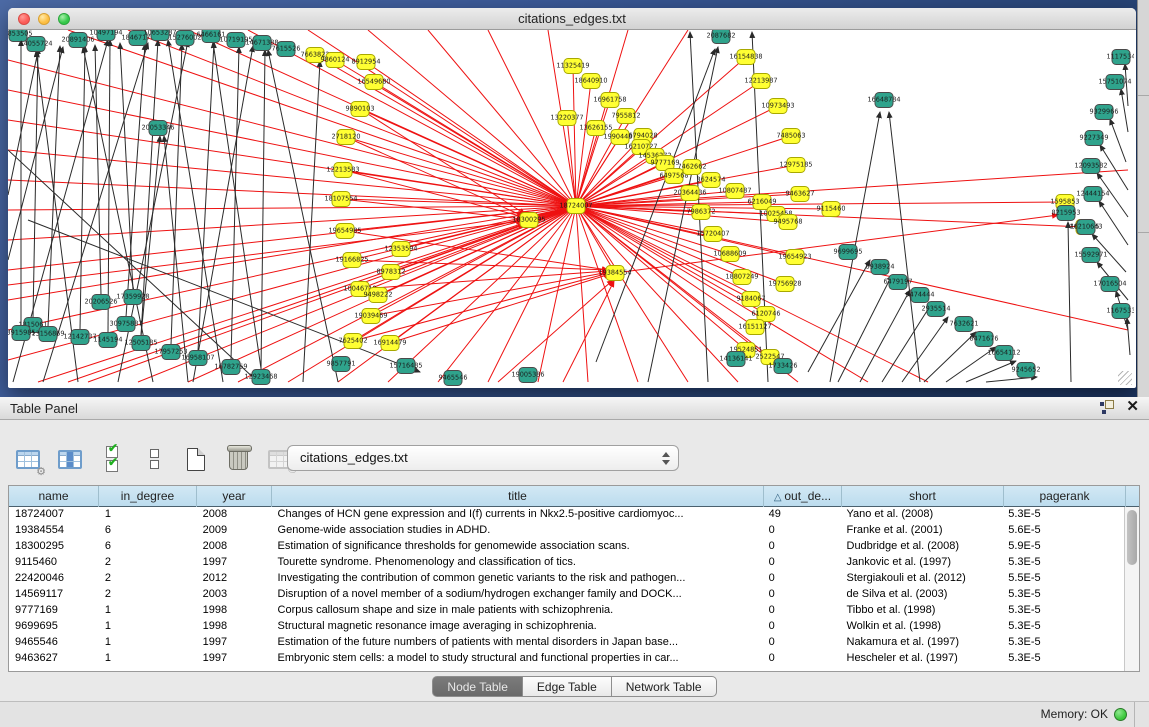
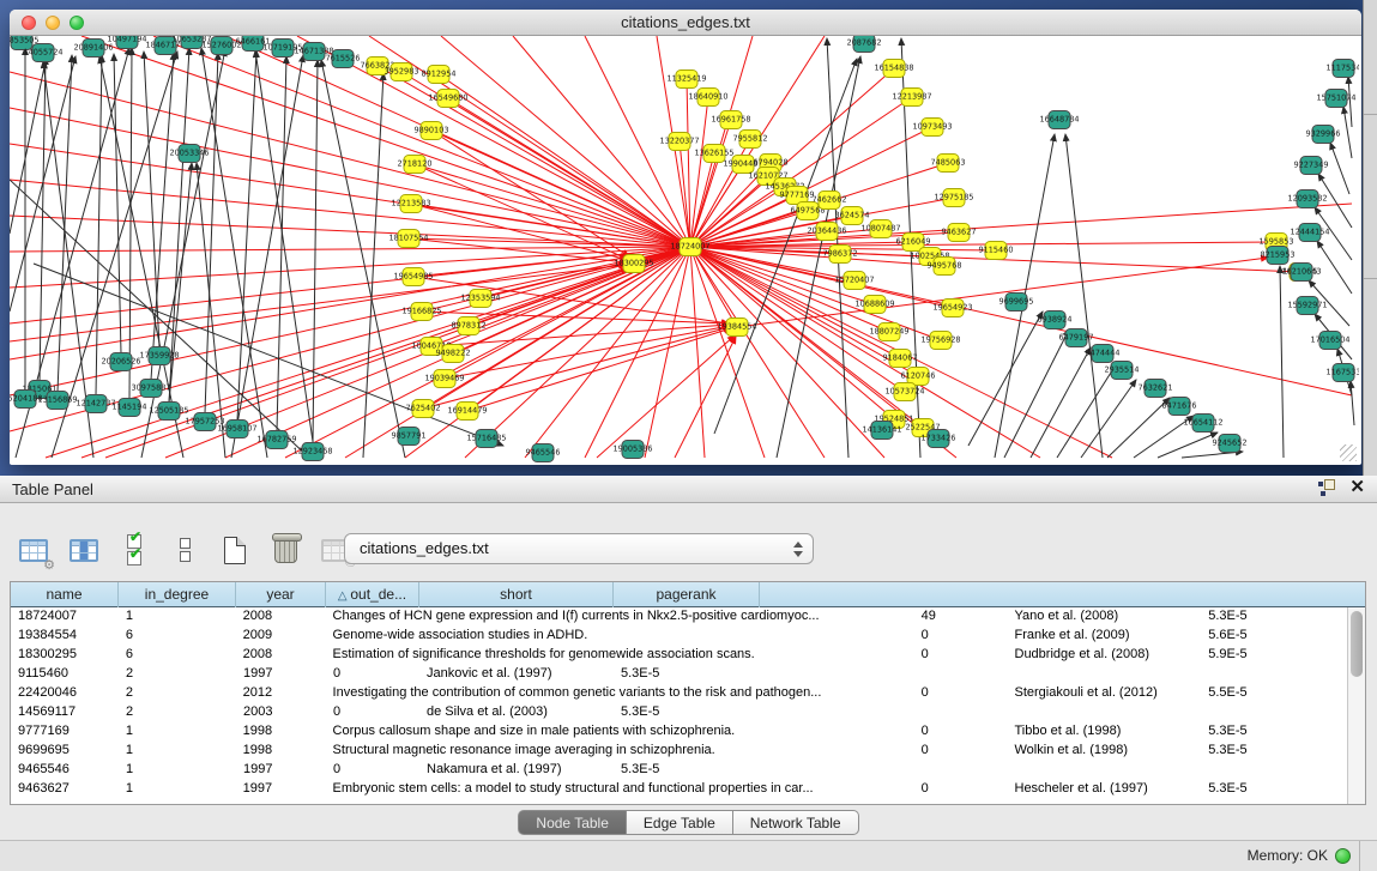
  citations_edges.txt
  18724007
  19384554
  18300295
  11325419
  18640910
  16961758
  7955812
  13220377
  13626155
  1990448
  6794028
  16210727
  9777169
  6497568
  7462662
  3624574
  20364436
  10807487
  6216049
  7986372
  10025458
  9495768
  16154838
  12213987
  10973493
  7485063
  12975185
  9463627
  9115460
  766382
- 9860124
+ 3952983
  8912954
  16549680
  9890103
  2718120
  12213583
  18107554
  19654985
  19166825
  100467
  9498222
  12353594
  8978312
  19039469
  7625402
  16914479
  15720407
  10688609
  18807249
  19654923
  19756928
  9184067
  6120746
- 16151127
+ 10573724
  19524851
  2522547
  1595853
  853505
  14055724
  20891406
  10497194
  1846717
  10653287
  15276002
  6466161
  10719195
  14671388
  7615526
  20053346
  1815061
- 3915985
+ 5204180
  13156869
  12142737
  1145194
  20206526
  17359928
  30975887
  12505185
  17957253
  16958107
  16782759
  12923468
  9857791
  15716485
  9465546
  19005386
  14136141
  1733426
  9699695
  8938924
  6479197
  9474444
  2935514
  7632621
  8471676
  10654112
  9245652
  16648784
  2087682
  8215953
  1117534
  15751074
  9329966
  9227349
  12093582
  12444154
  16210643
  15592971
  17016504
  1167533
  Table Panel
  ✕
  ⚙
  citations_edges.txt
  name
  in_degree
  year
- title
  △ out_de...
  short
  pagerank
  18724007
  1
  2008
  Changes of HCN gene expression and I(f) currents in Nkx2.5-positive cardiomyoc...
  49
  Yano et al. (2008)
  5.3E-5
  19384554
  6
  2009
  Genome-wide association studies in ADHD.
  0
- Franke et al. (2001)
+ Franke et al. (2009)
  5.6E-5
  18300295
  6
  2008
  Estimation of significance thresholds for genomewide association scans.
  0
  Dudbridge et al. (2008)
  5.9E-5
  9115460
  2
  1997
- Tourette syndrome. Phenomenology and classification of tics.
  0
  Jankovic et al. (1997)
  5.3E-5
  22420046
  2
  2012
  Investigating the contribution of common genetic variants to the risk and pathogen...
  0
  Stergiakouli et al. (2012)
  5.5E-5
  14569117
  2
  2003
- Disruption of a novel member of a sodium/hydrogen exchanger family and DOCK...
  0
  de Silva et al. (2003)
  5.3E-5
  9777169
  1
  1998
  Corpus callosum shape and size in male patients with schizophrenia.
  0
  Tibbo et al. (1998)
  5.3E-5
  9699695
  1
  1998
  Structural magnetic resonance image averaging in schizophrenia.
  0
  Wolkin et al. (1998)
  5.3E-5
  9465546
  1
  1997
- Estimation of the future numbers of patients with mental disorders in Japan base...
  0
  Nakamura et al. (1997)
  5.3E-5
  9463627
  1
  1997
  Embryonic stem cells: a model to study structural and functional properties in car...
  0
  Hescheler et al. (1997)
  5.3E-5
  Node Table
  Edge Table
  Network Table
  Memory: OK
